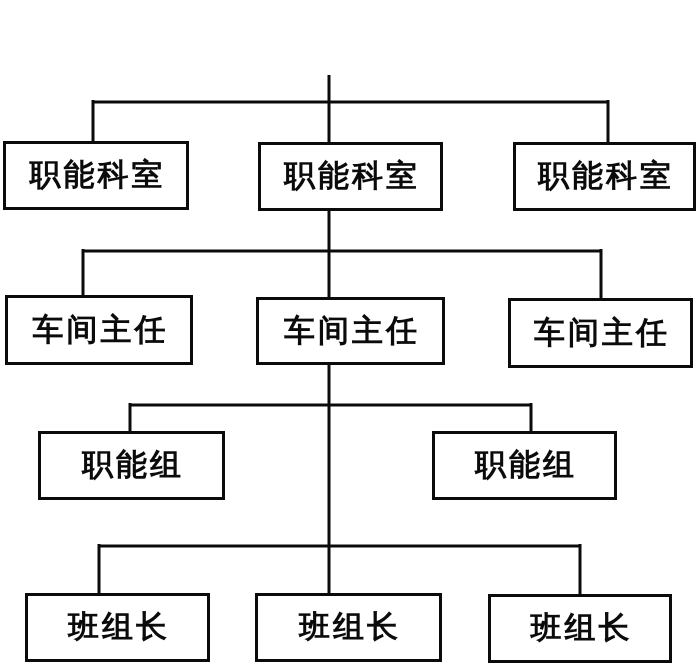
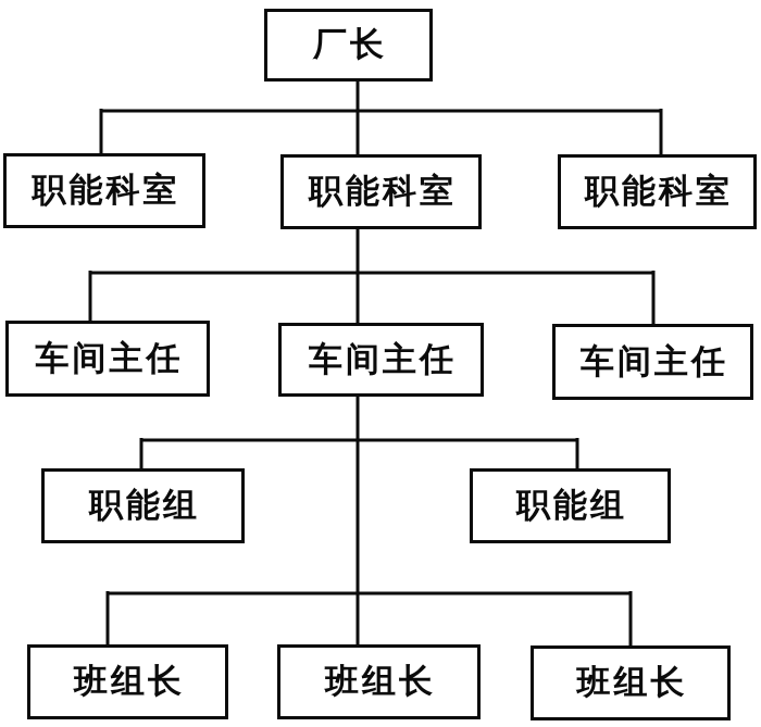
+ 厂长
  职能科室
  职能科室
  职能科室
  车间主任
  车间主任
  车间主任
  职能组
  职能组
  班组长
  班组长
  班组长
